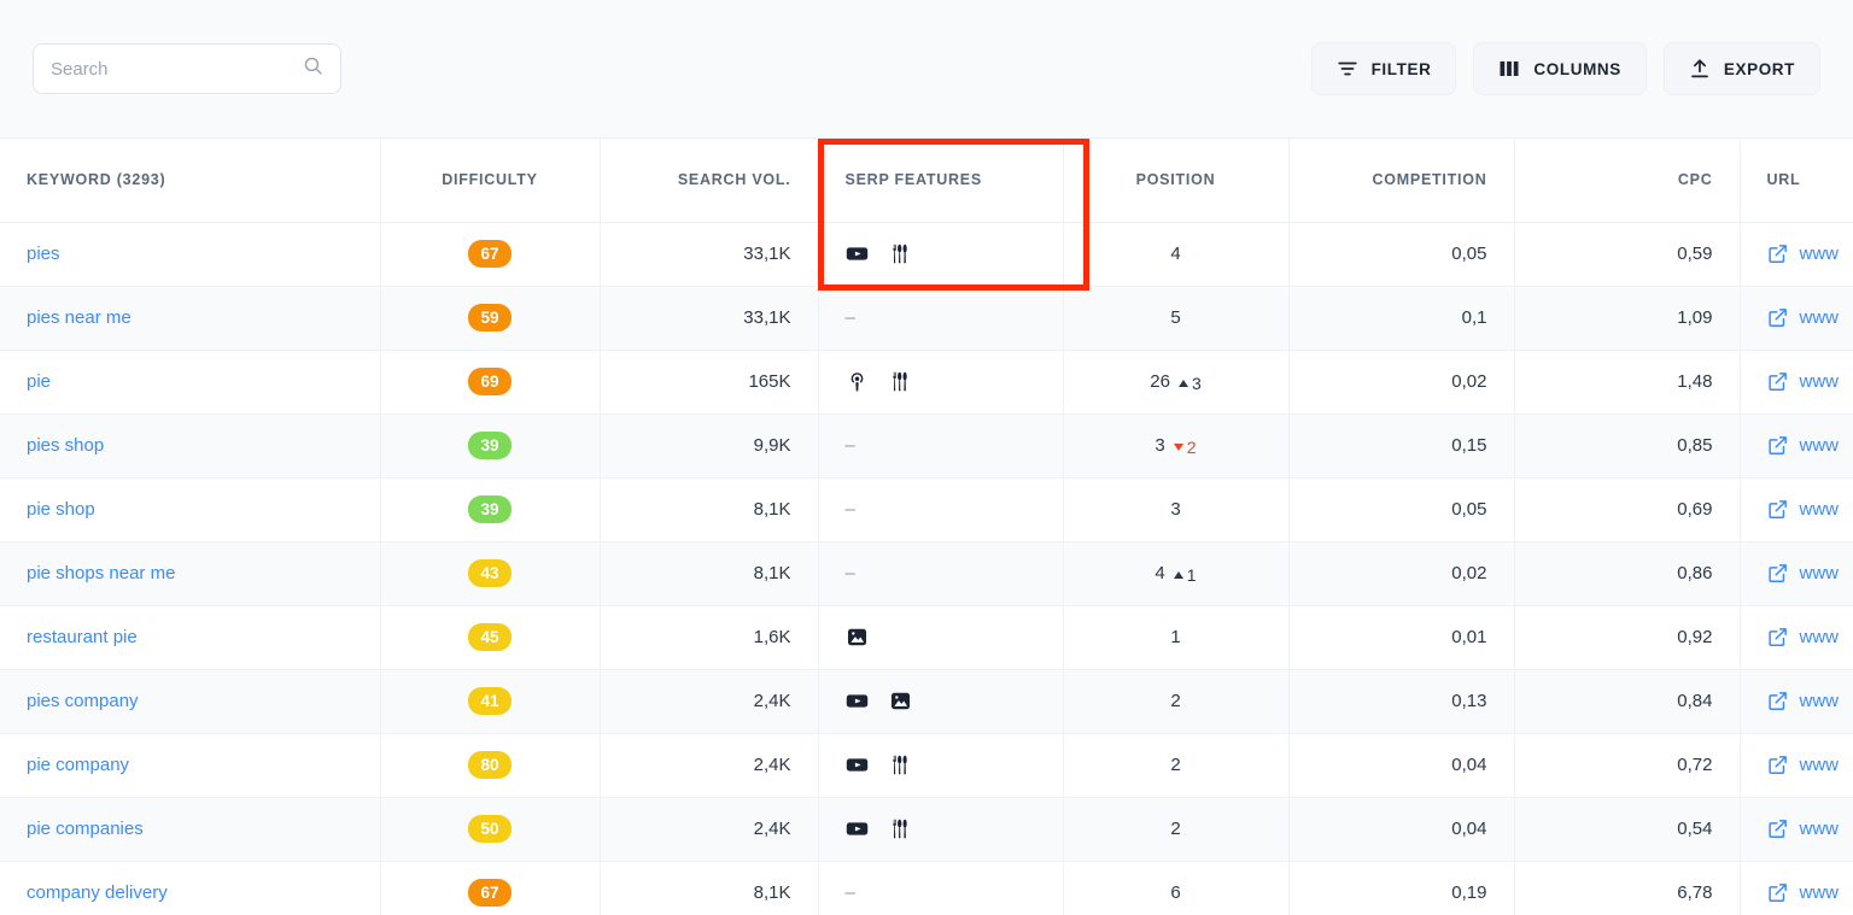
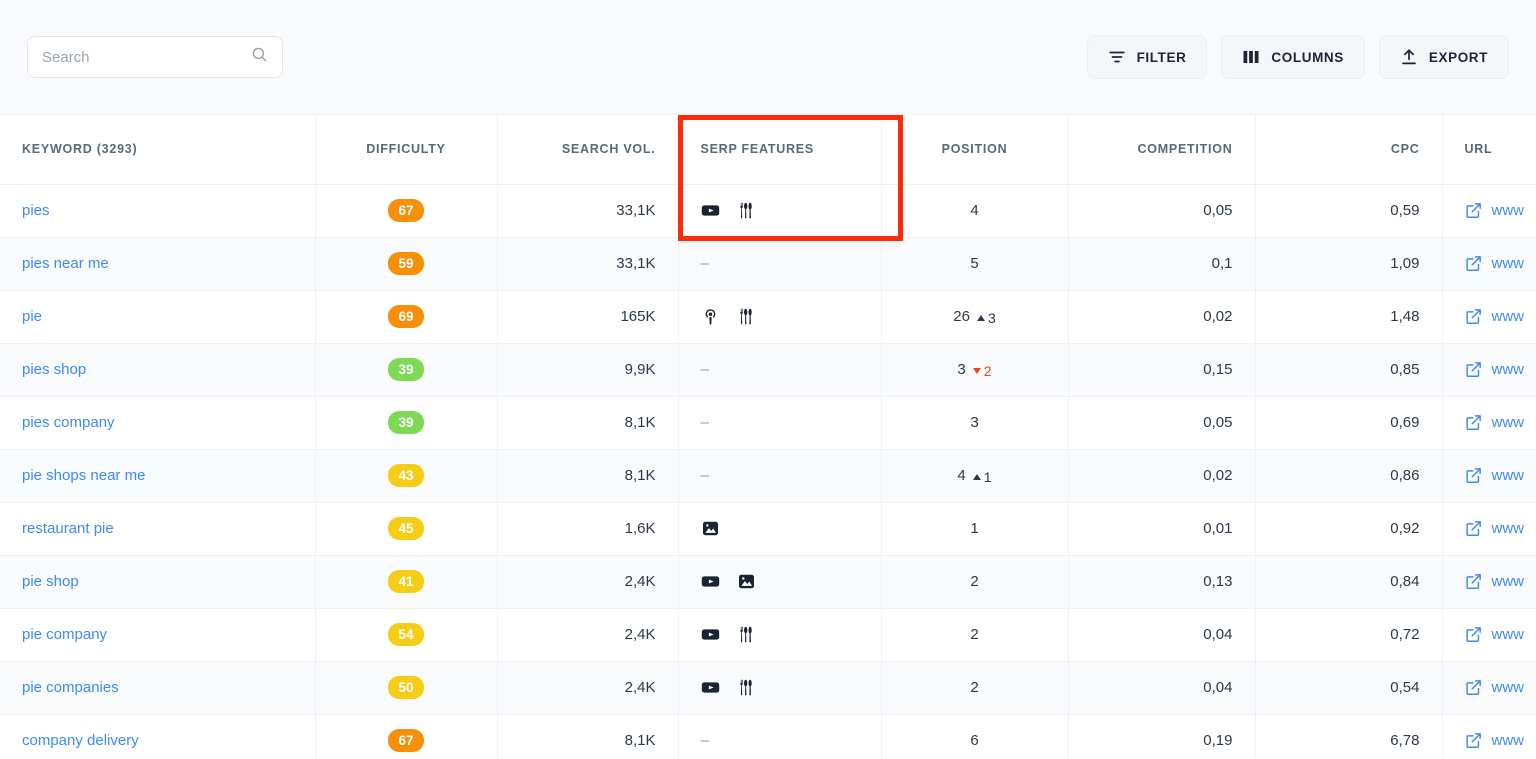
  Search
  FILTER
  COLUMNS
  EXPORT
  KEYWORD (3293)	DIFFICULTY	SEARCH VOL.	SERP FEATURES	POSITION	COMPETITION	CPC	URL
  pies	67	33,1K		4	0,05	0,59	www
  pies near me	59	33,1K	–	5	0,1	1,09	www
  pie	69	165K		26 3	0,02	1,48	www
  pies shop	39	9,9K	–	3 2	0,15	0,85	www
- pie shop	39	8,1K	–	3	0,05	0,69	www
+ pies company	39	8,1K	–	3	0,05	0,69	www
  pie shops near me	43	8,1K	–	4 1	0,02	0,86	www
  restaurant pie	45	1,6K		1	0,01	0,92	www
- pies company	41	2,4K		2	0,13	0,84	www
+ pie shop	41	2,4K		2	0,13	0,84	www
- pie company	80	2,4K		2	0,04	0,72	www
+ pie company	54	2,4K		2	0,04	0,72	www
  pie companies	50	2,4K		2	0,04	0,54	www
  company delivery	67	8,1K	–	6	0,19	6,78	www
